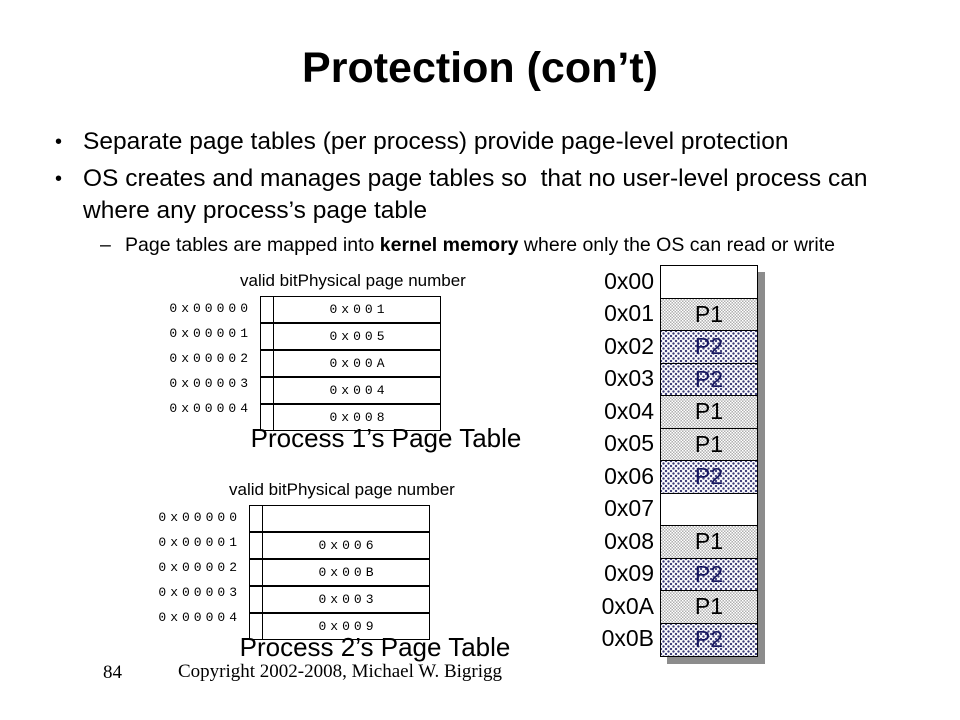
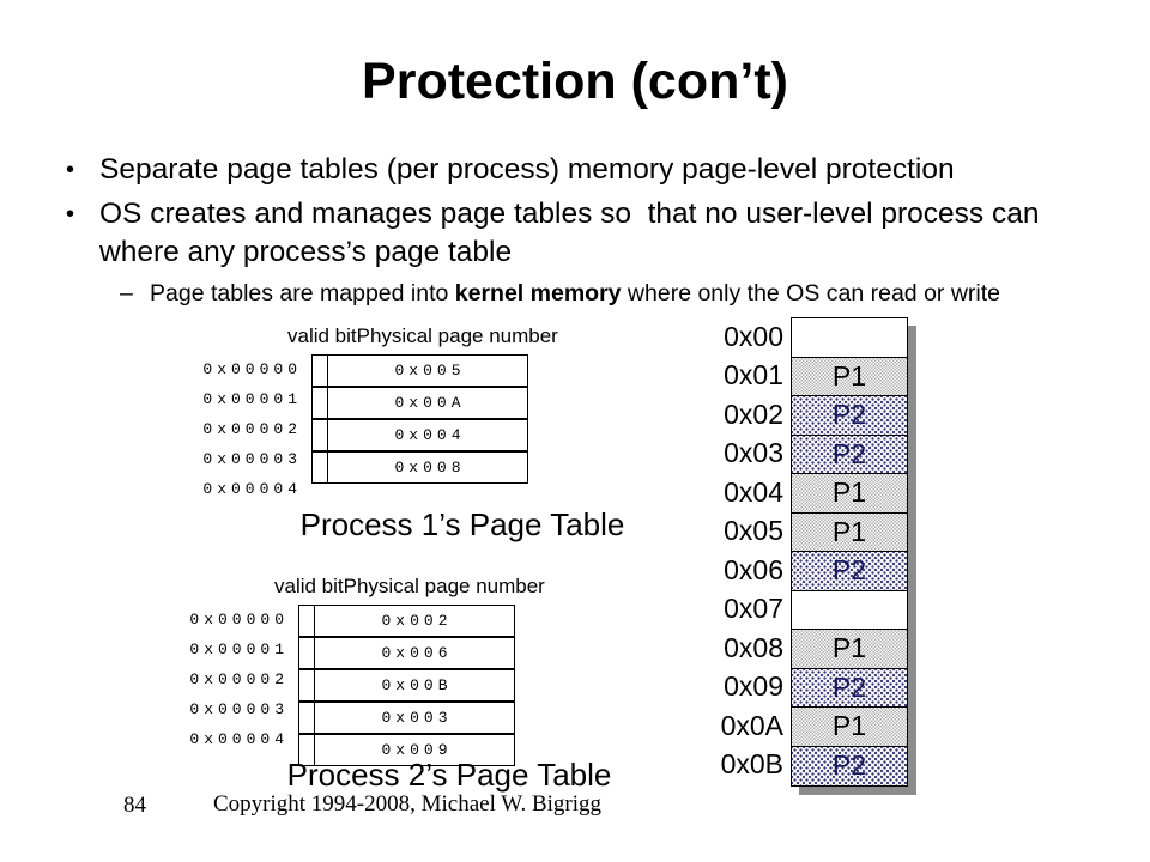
  Protection (con’t)
  •
- Separate page tables (per process) provide page-level protection
+ Separate page tables (per process) memory page-level protection
  •
  OS creates and manages page tables so that no user-level process can where any process’s page table
  –
  Page tables are mapped into kernel memory where only the OS can read or write
  valid bitPhysical page number
  0x00000
  0x00001
  0x00002
  0x00003
  0x00004
- 0x001
  0x005
  0x00A
  0x004
  0x008
  Process 1’s Page Table
  valid bitPhysical page number
  0x00000
  0x00001
  0x00002
  0x00003
  0x00004
+ 0x002
  0x006
  0x00B
  0x003
  0x009
  Process 2’s Page Table
  0x00
  0x01
  0x02
  0x03
  0x04
  0x05
  0x06
  0x07
  0x08
  0x09
  0x0A
  0x0B
  P1
  P2
  P2
  P1
  P1
  P2
  P1
  P2
  P1
  P2
  84
- Copyright 2002-2008, Michael W. Bigrigg
+ Copyright 1994-2008, Michael W. Bigrigg
